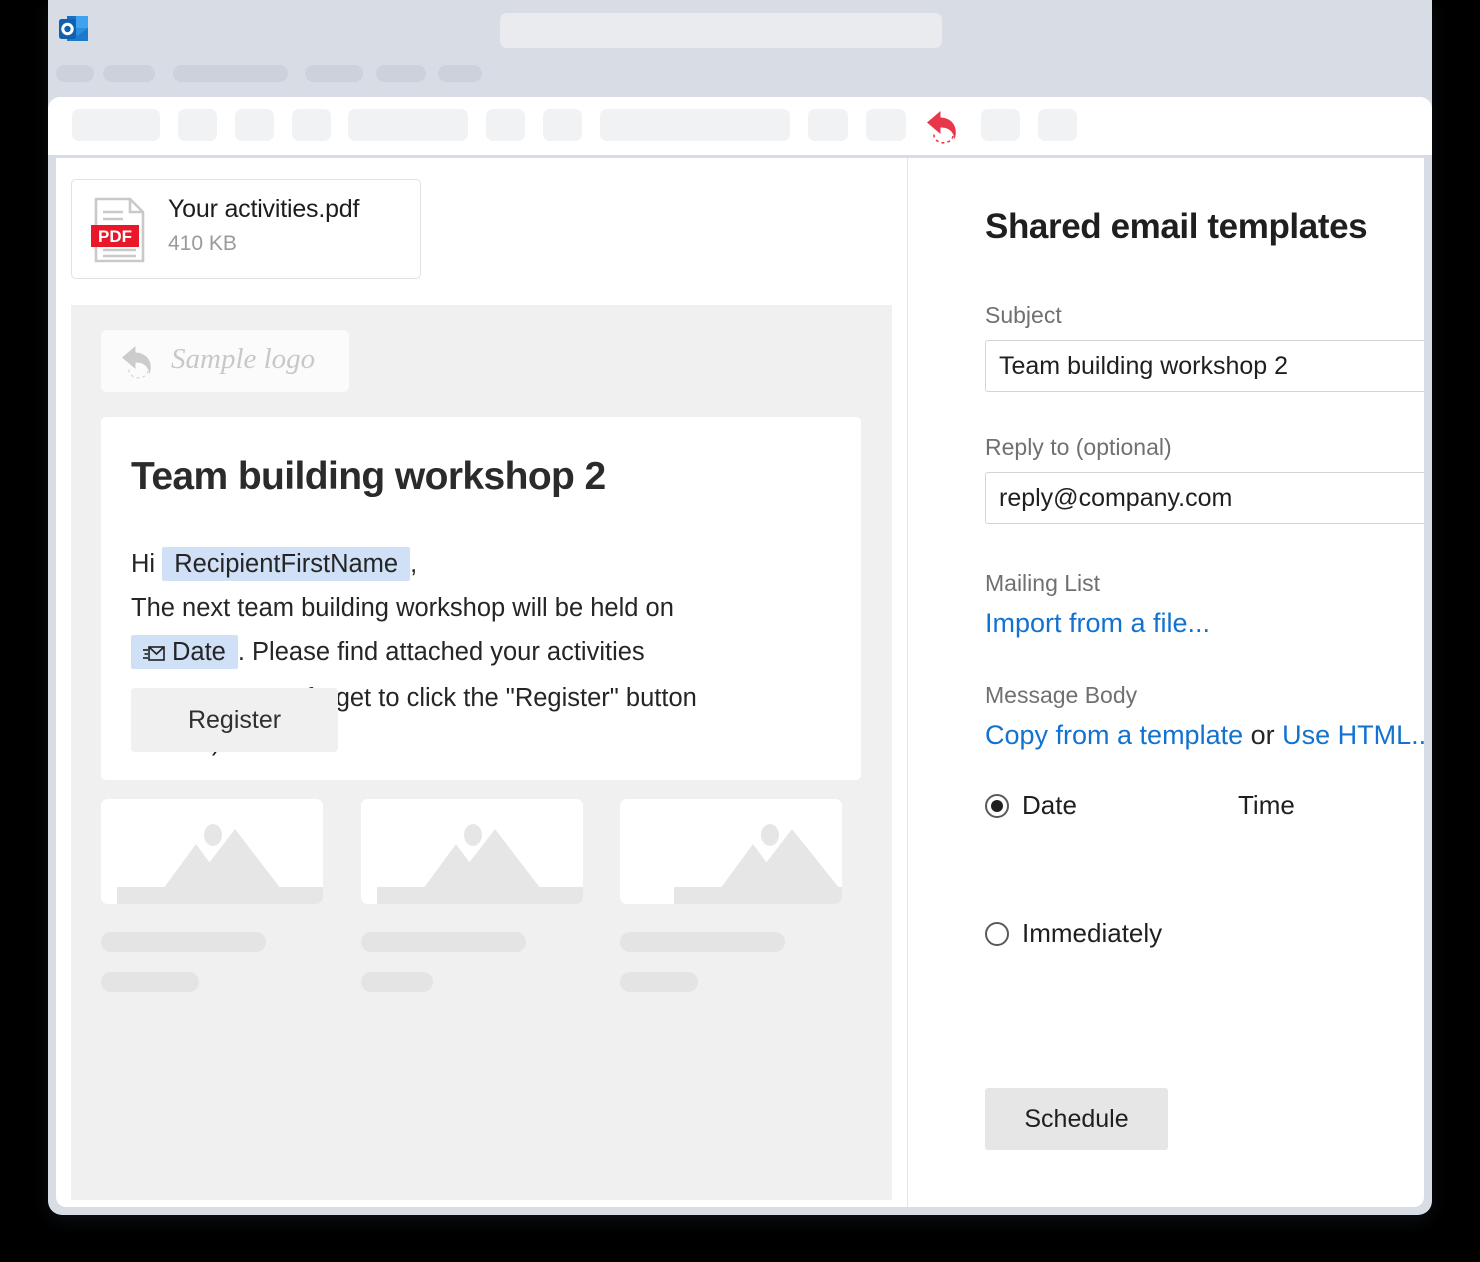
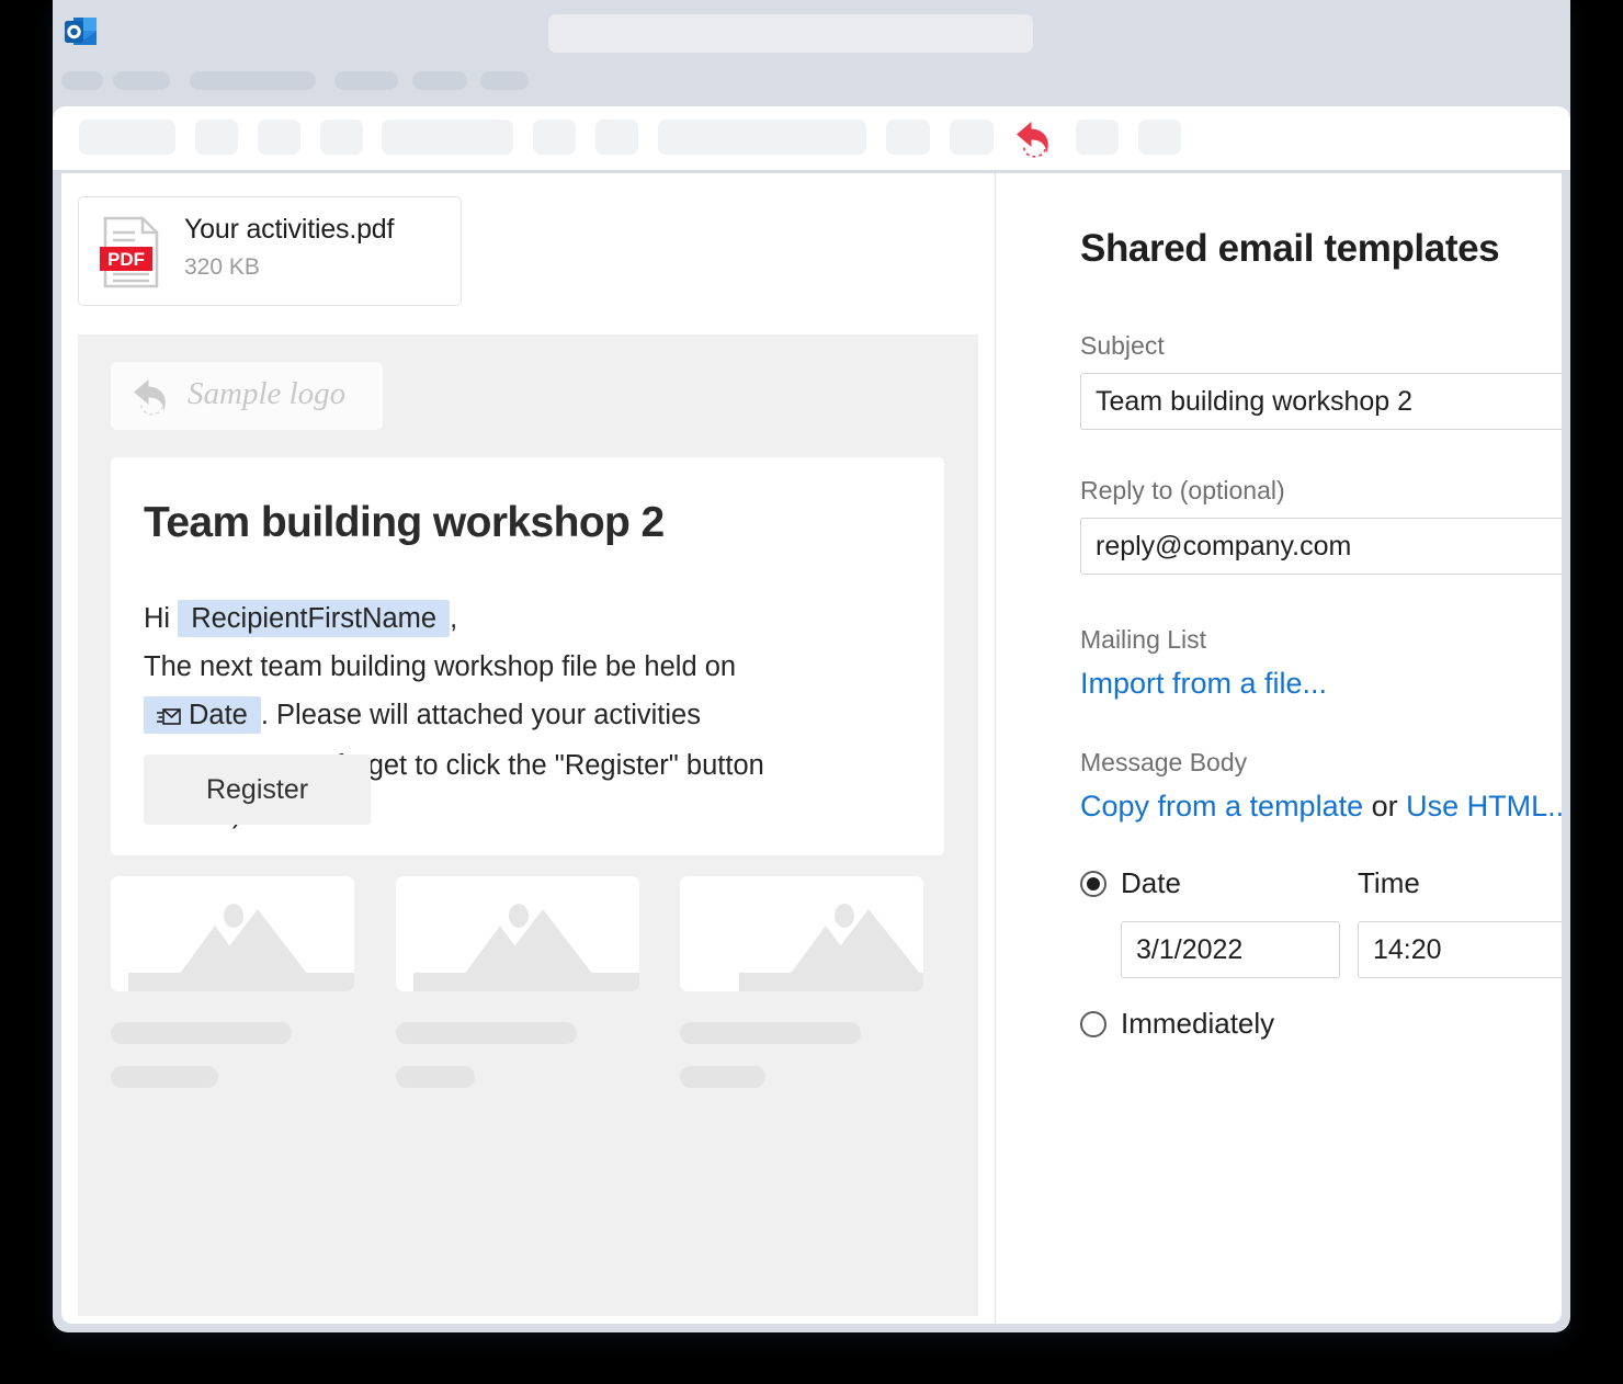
  PDF
  Your activities.pdf
- 410 KB
+ 320 KB
  Sample logo
  Team building workshop 2
  Hi RecipientFirstName ,
- The next team building workshop will be held on
+ The next team building workshop file be held on
- Date . Please find attached your activities
+ Date . Please will attached your activities
  Register
  Shared email templates
  Subject
  Team building workshop 2
  Reply to (optional)
  reply@company.com
  Mailing List
  Import from a file...
  Message Body
  Copy from a template or Use HTML..
  Date
  Time
+ 3/1/2022
+ 14:20
  Immediately
- Schedule
